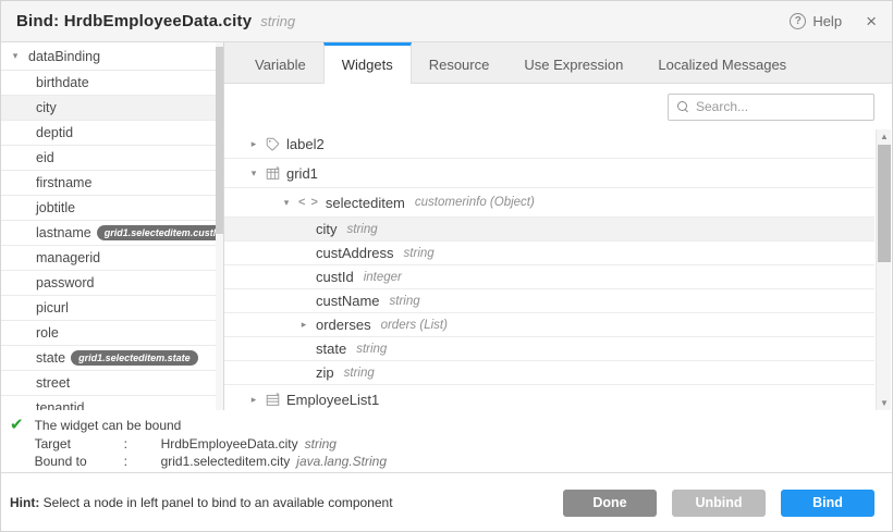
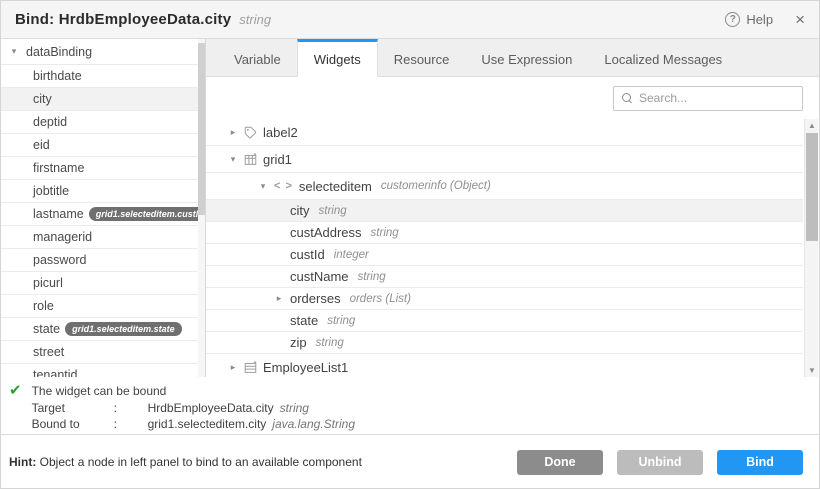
  Bind: HrdbEmployeeData.city
  string
  ?
  Help
  ×
  ▾
  dataBinding
  birthdate
  city
  deptid
  eid
  firstname
  jobtitle
  lastname
  grid1.selecteditem.cust
  managerid
  password
  picurl
  role
  state
  grid1.selecteditem.state
  street
  tenantid
  Variable
  Widgets
  Resource
  Use Expression
  Localized Messages
  Search...
  ▸
  label2
  ▾
  grid1
  ▾
  < >
  selecteditem
  customerinfo (Object)
  city
  string
  custAddress
  string
  custId
  integer
  custName
  string
  ▸
  orderses
  orders (List)
  state
  string
  zip
  string
  ▸
  EmployeeList1
  ▲
  ▼
  ✔
  The widget can be bound
  Target
  :
  HrdbEmployeeData.city string
  Bound to
  :
  grid1.selecteditem.city java.lang.String
- Hint: Select a node in left panel to bind to an available component
+ Hint: Object a node in left panel to bind to an available component
  Done
  Unbind
  Bind
